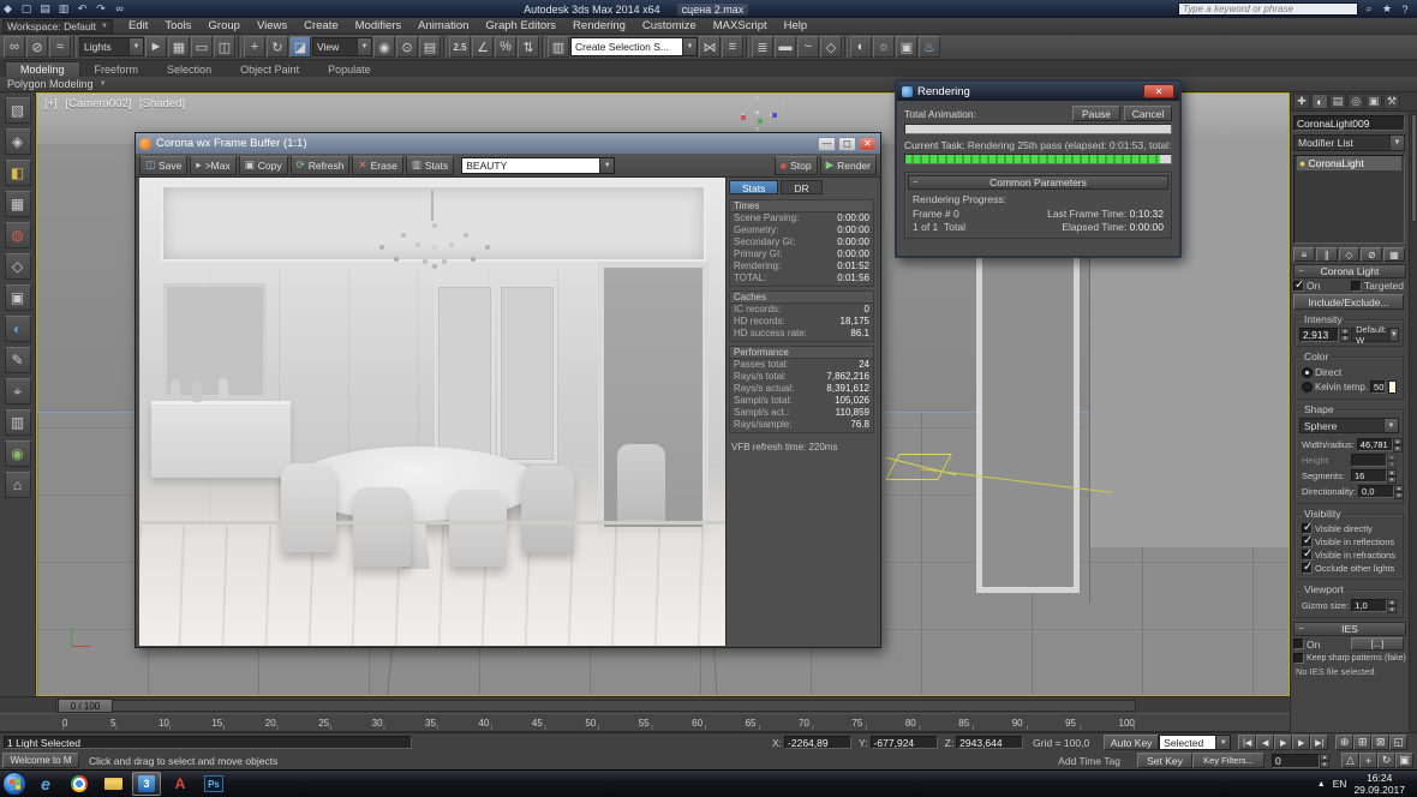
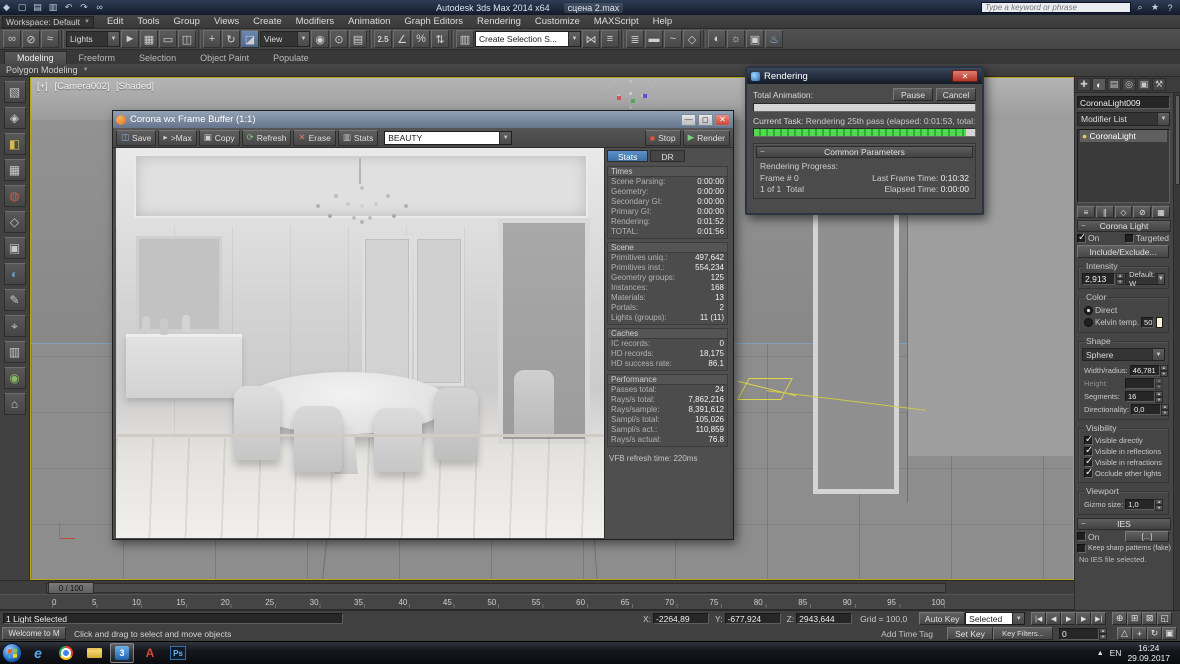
  ◆ ▢ ▤ ▥ ↶ ↷ ∞
  Autodesk 3ds Max 2014 x64
  сцена 2.max
  Type a keyword or phrase
  ⌕
  ★
  ?
  Workspace: Default
  Edit
  Tools
  Group
  Views
  Create
  Modifiers
  Animation
  Graph Editors
  Rendering
  Customize
  MAXScript
  Help
  ∞
  ⊘
  ≈
  Lights
  ►
  ▦
  ▭
  ◫
  +
  ↻
  ◪
  View
  ◉
  ⊙
  ▤
  2.5
  ∠
  %
  ⇅
  ▥
  Create Selection S...
  ⋈
  ≡
  ≣
  ▬
  ~
  ◇
  ◐
  ☼
  ▣
  ♨
  Modeling
  Freeform
  Selection
  Object Paint
  Populate
  Polygon Modeling
  ▧
  ◈
  ◧
  ▦
  ◍
  ◇
  ▣
  ◐
  ✎
  ⌖
  ▥
  ◉
  ⌂
  [+] [Camera002] [Shaded]
  ✚
  ◐
  ▤
  ◎
  ▣
  ⚒
  CoronaLight009
  Modifier List
  ● CoronaLight
  ≡
  ∥
  ◇
  ⊘
  ▦
  −
  Corona Light
  On
  Targeted
  Include/Exclude...
  Intensity
  2,913
  Default: W
  Color
  Direct
  Kelvin temp.
  Shape
  Sphere
  Width/radius:
  46,781
  Height:
  Segments:
  16
  Directionality:
  0,0
  Visibility
  Visible directly
  Visible in reflections
  Visible in refractions
  Occlude other lights
  Viewport
  Gizmo size:
  1,0
  −
  IES
  On
  [...]
  No IES file selected.
  0 / 100
  0
  5
  10
  15
  20
  25
  30
  35
  40
  45
  50
  55
  60
  65
  70
  75
  80
  85
  90
  95
  100
  1 Light Selected
  X:
  -2264,89
  Y:
  -677,924
  Z:
  2943,644
  Grid = 100,0
  Auto Key
  Selected
  ⊕
  ⊞
  ⊠
  ◱
  Welcome to M
  Click and drag to select and move objects
  Add Time Tag
  Set Key
  Key Filters...
  0
  △
  +
  ↻
  ▣
  e
  3
  A
  Ps
  EN
  16:24
  29.09.2017
  Corona wx Frame Buffer (1:1)
  —
  ◻
  ✕
  ◫
  Save
  ▸
  >Max
  ▣
  Copy
  ⟳
  Refresh
  ✕
  Erase
  ▥
  Stats
  BEAUTY
  ■
  Stop
  ▶
  Render
  Stats
  DR
  Times
  Scene Parsing:
  0:00:00
  Geometry:
  0:00:00
  Secondary GI:
  0:00:00
  Primary GI:
  0:00:00
  Rendering:
  0:01:52
  TOTAL:
  0:01:56
+ Scene
+ Primitives uniq.:
+ 497,642
+ Primitives inst.:
+ 554,234
+ Geometry groups:
+ 125
+ Instances:
+ 168
+ Materials:
+ 13
+ Portals:
+ 2
+ Lights (groups):
+ 11 (11)
  Caches
  IC records:
  0
  HD records:
  18,175
  HD success rate:
  86.1
  Performance
  Passes total:
  24
  Rays/s total:
  7,862,216
- Rays/s actual:
+ Rays/sample:
  8,391,612
  Sampl/s total:
  105,026
  Sampl/s act.:
  110,859
- Rays/sample:
+ Rays/s actual:
  76.8
  VFB refresh time: 220ms
  Rendering
  ✕
  Total Animation:
  Pause
  Cancel
  Current Task: Rendering 25th pass (elapsed: 0:01:53, total:
  −
  Common Parameters
  Rendering Progress:
  Frame # 0
  Last Frame Time: 0:10:32
  1 of 1 Total
  Elapsed Time: 0:00:00
